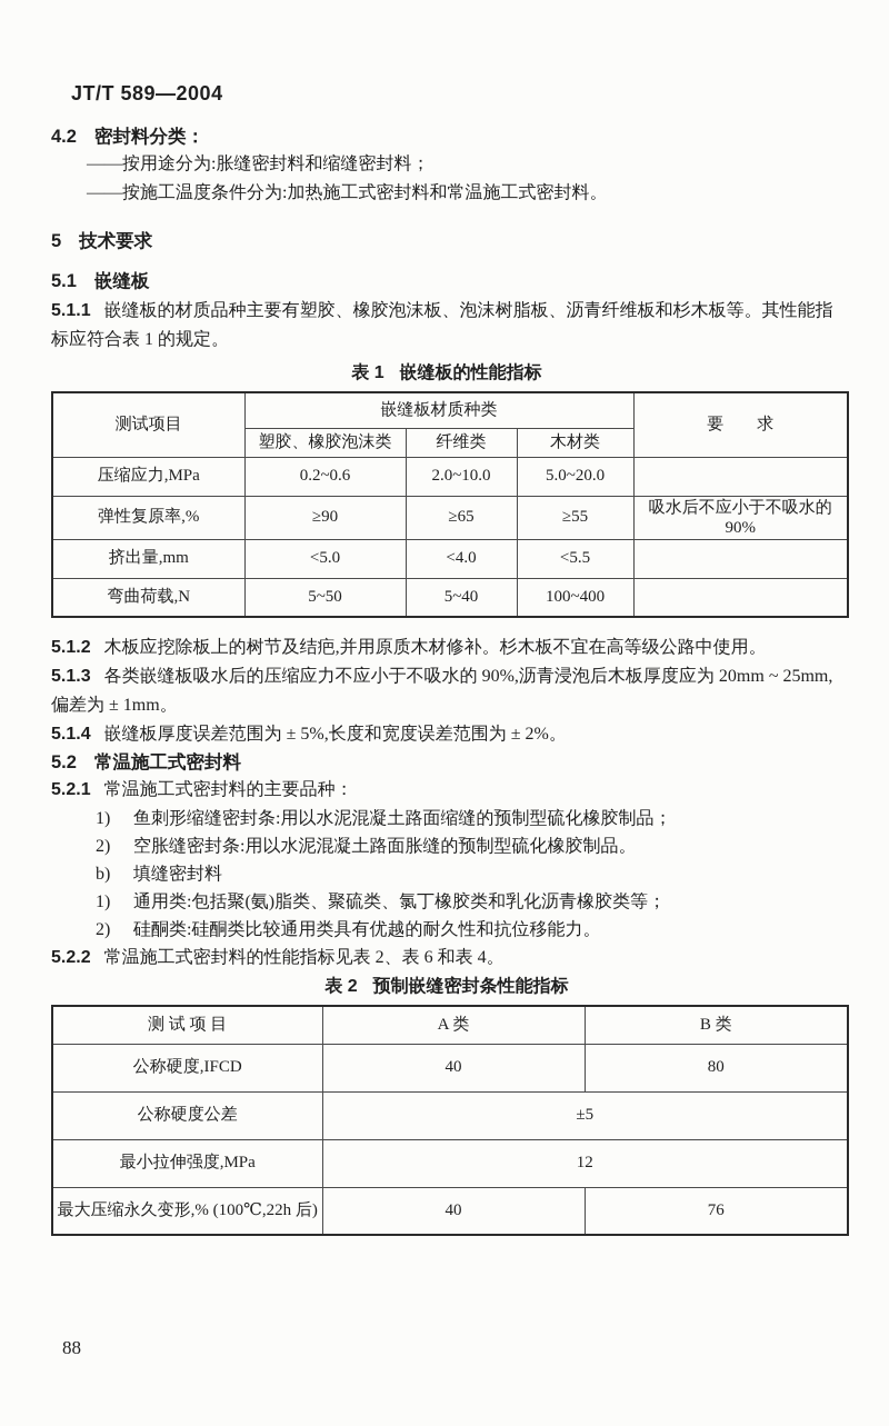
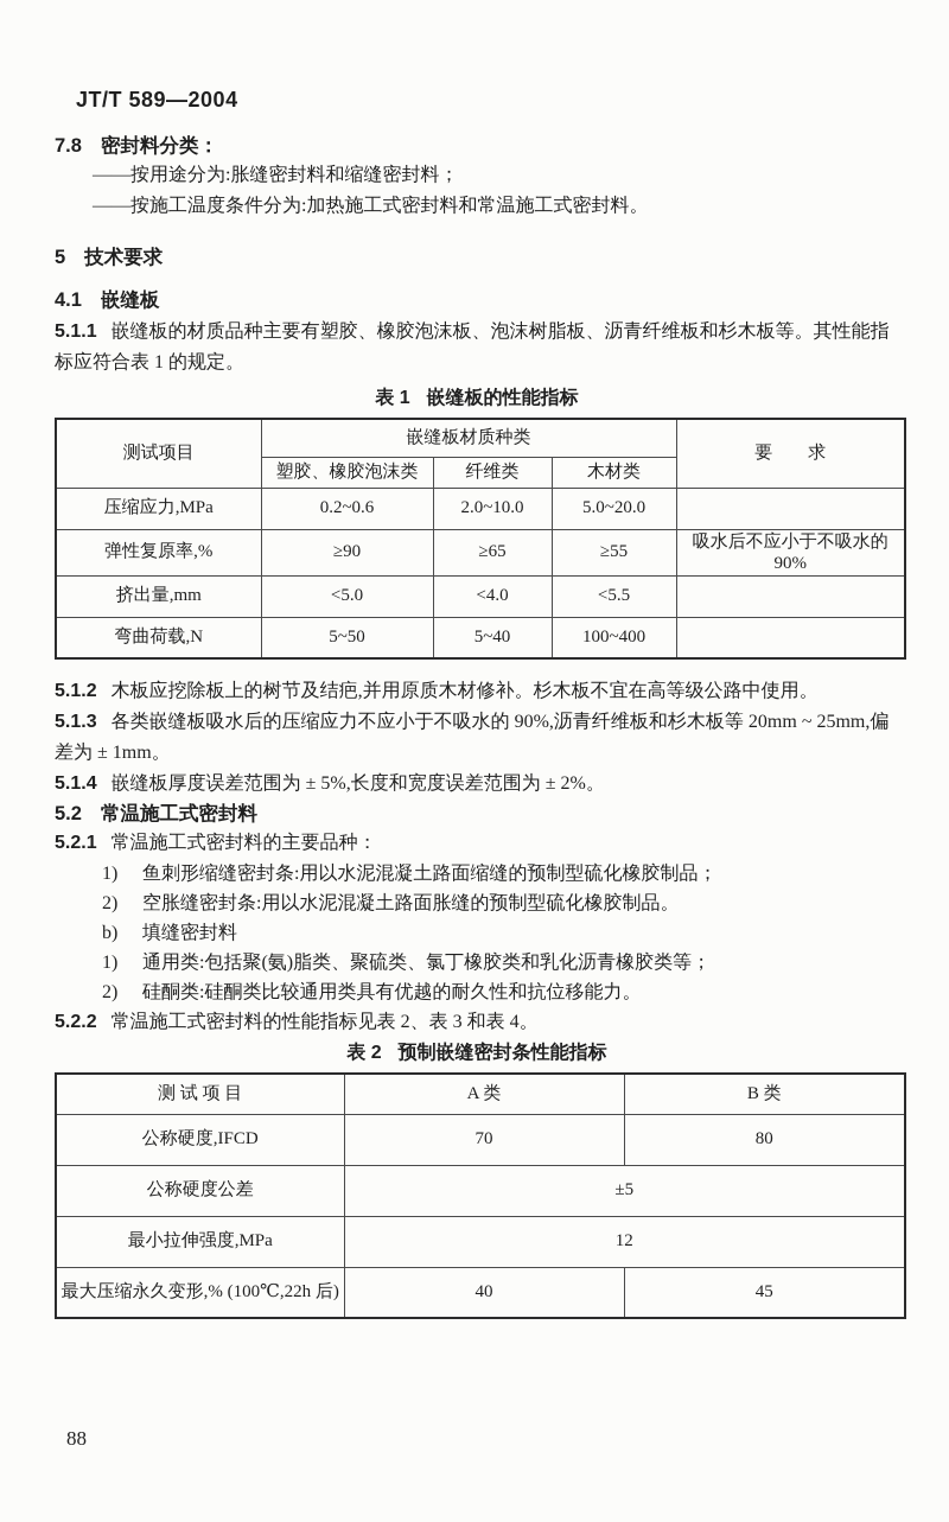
  JT/T 589—2004
- 4.2 密封料分类：
+ 7.8 密封料分类：
  ——按用途分为:胀缝密封料和缩缝密封料；
  ——按施工温度条件分为:加热施工式密封料和常温施工式密封料。
  5 技术要求
- 5.1 嵌缝板
+ 4.1 嵌缝板
  5.1.1 嵌缝板的材质品种主要有塑胶、橡胶泡沫板、泡沫树脂板、沥青纤维板和杉木板等。其性能指标应符合表 1 的规定。
  表 1 嵌缝板的性能指标
  测试项目	嵌缝板材质种类	要 求
  塑胶、橡胶泡沫类	纤维类	木材类
  压缩应力,MPa	0.2~0.6	2.0~10.0	5.0~20.0
  弹性复原率,%	≥90	≥65	≥55	吸水后不应小于不吸水的 90%
  挤出量,mm	<5.0	<4.0	<5.5
  弯曲荷载,N	5~50	5~40	100~400
  5.1.2 木板应挖除板上的树节及结疤,并用原质木材修补。杉木板不宜在高等级公路中使用。
- 5.1.3 各类嵌缝板吸水后的压缩应力不应小于不吸水的 90%,沥青浸泡后木板厚度应为 20mm ~ 25mm,偏差为 ± 1mm。
+ 5.1.3 各类嵌缝板吸水后的压缩应力不应小于不吸水的 90%,沥青纤维板和杉木板等 20mm ~ 25mm,偏差为 ± 1mm。
  5.1.4 嵌缝板厚度误差范围为 ± 5%,长度和宽度误差范围为 ± 2%。
  5.2 常温施工式密封料
  5.2.1 常温施工式密封料的主要品种：
  1) 鱼刺形缩缝密封条:用以水泥混凝土路面缩缝的预制型硫化橡胶制品；
  2) 空胀缝密封条:用以水泥混凝土路面胀缝的预制型硫化橡胶制品。
  b) 填缝密封料
  1) 通用类:包括聚(氨)脂类、聚硫类、氯丁橡胶类和乳化沥青橡胶类等；
  2) 硅酮类:硅酮类比较通用类具有优越的耐久性和抗位移能力。
- 5.2.2 常温施工式密封料的性能指标见表 2、表 6 和表 4。
+ 5.2.2 常温施工式密封料的性能指标见表 2、表 3 和表 4。
  表 2 预制嵌缝密封条性能指标
  测 试 项 目	A 类	B 类
- 公称硬度,IFCD	40	80
+ 公称硬度,IFCD	70	80
  公称硬度公差	±5
  最小拉伸强度,MPa	12
- 最大压缩永久变形,% (100℃,22h 后)	40	76
+ 最大压缩永久变形,% (100℃,22h 后)	40	45
  88
